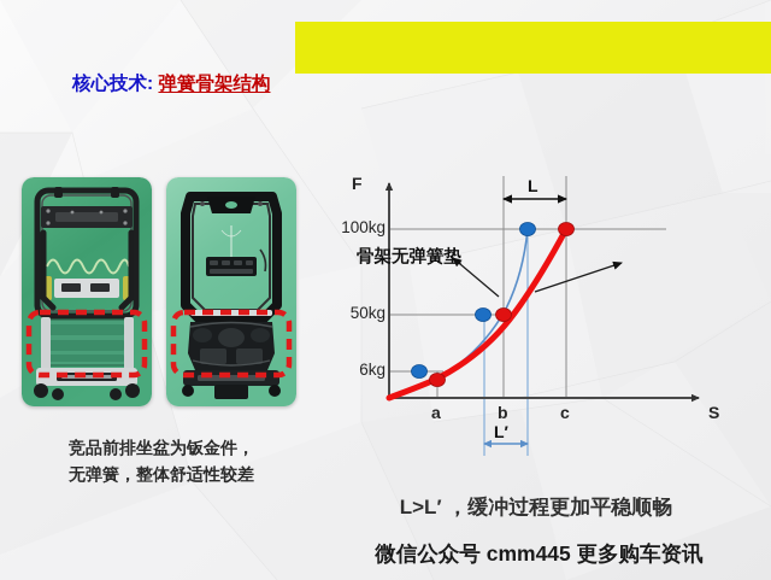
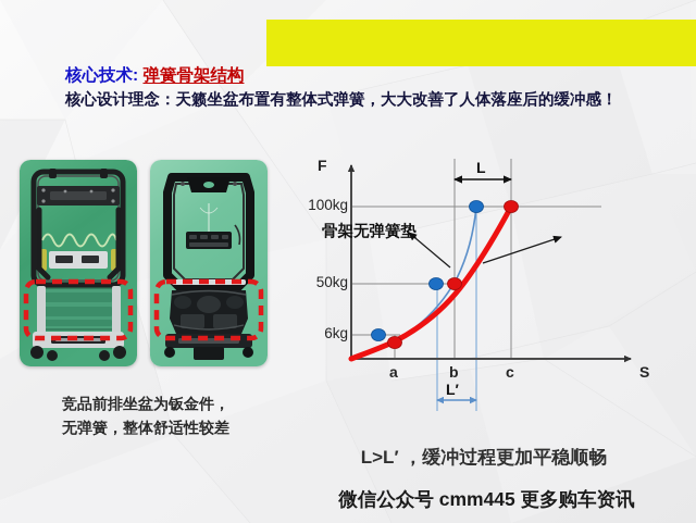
  核心技术: 弹簧骨架结构
+ 核心设计理念：天籁坐盆布置有整体式弹簧，大大改善了人体落座后的缓冲感！
  竞品前排坐盆为钣金件，
  无弹簧，整体舒适性较差
  F
  S
  100kg
  50kg
  6kg
  a
  b
  c
  骨架无弹簧垫
  L
  L′
  L>L′ ，缓冲过程更加平稳顺畅
  微信公众号 cmm445 更多购车资讯
